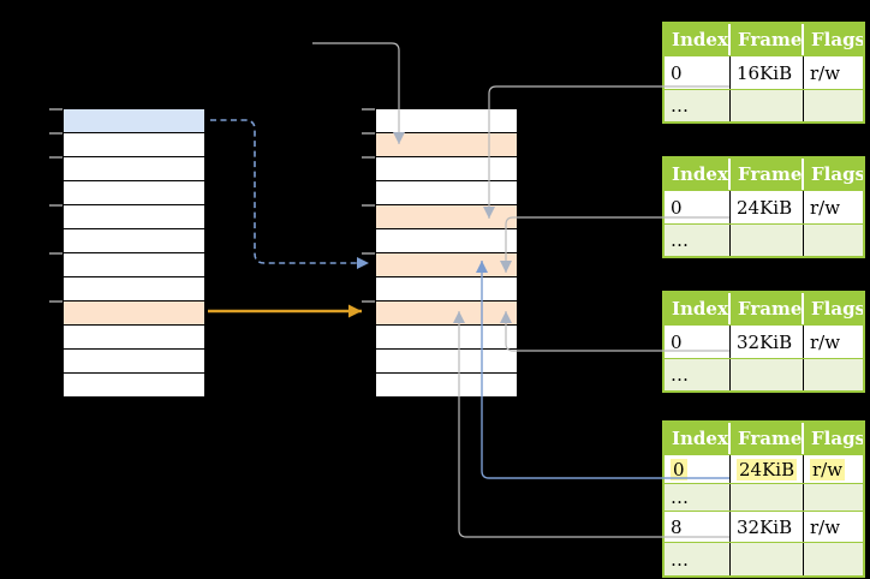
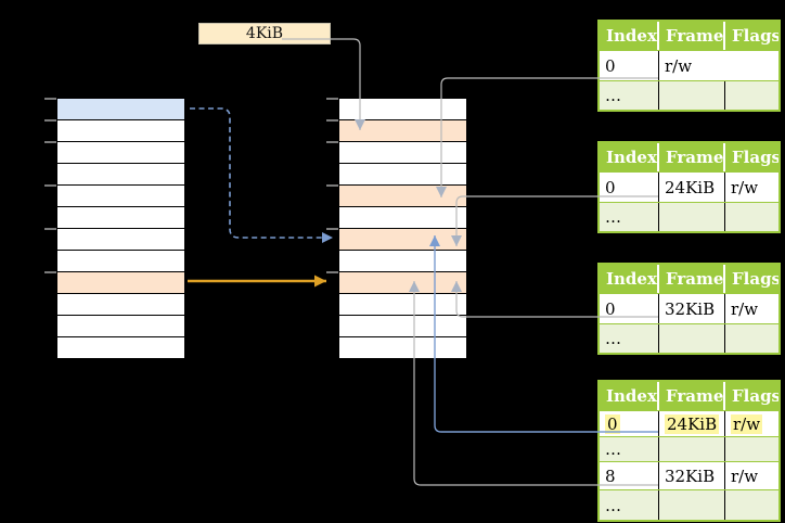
+ 4KiB
  Index
  Frame
  Flags
  0
- 16KiB
  r/w
  …
  Index
  Frame
  Flags
  0
  24KiB
  r/w
  …
  Index
  Frame
  Flags
  0
  32KiB
  r/w
  …
  Index
  Frame
  Flags
  0
  24KiB
  r/w
  …
  8
  32KiB
  r/w
  …
